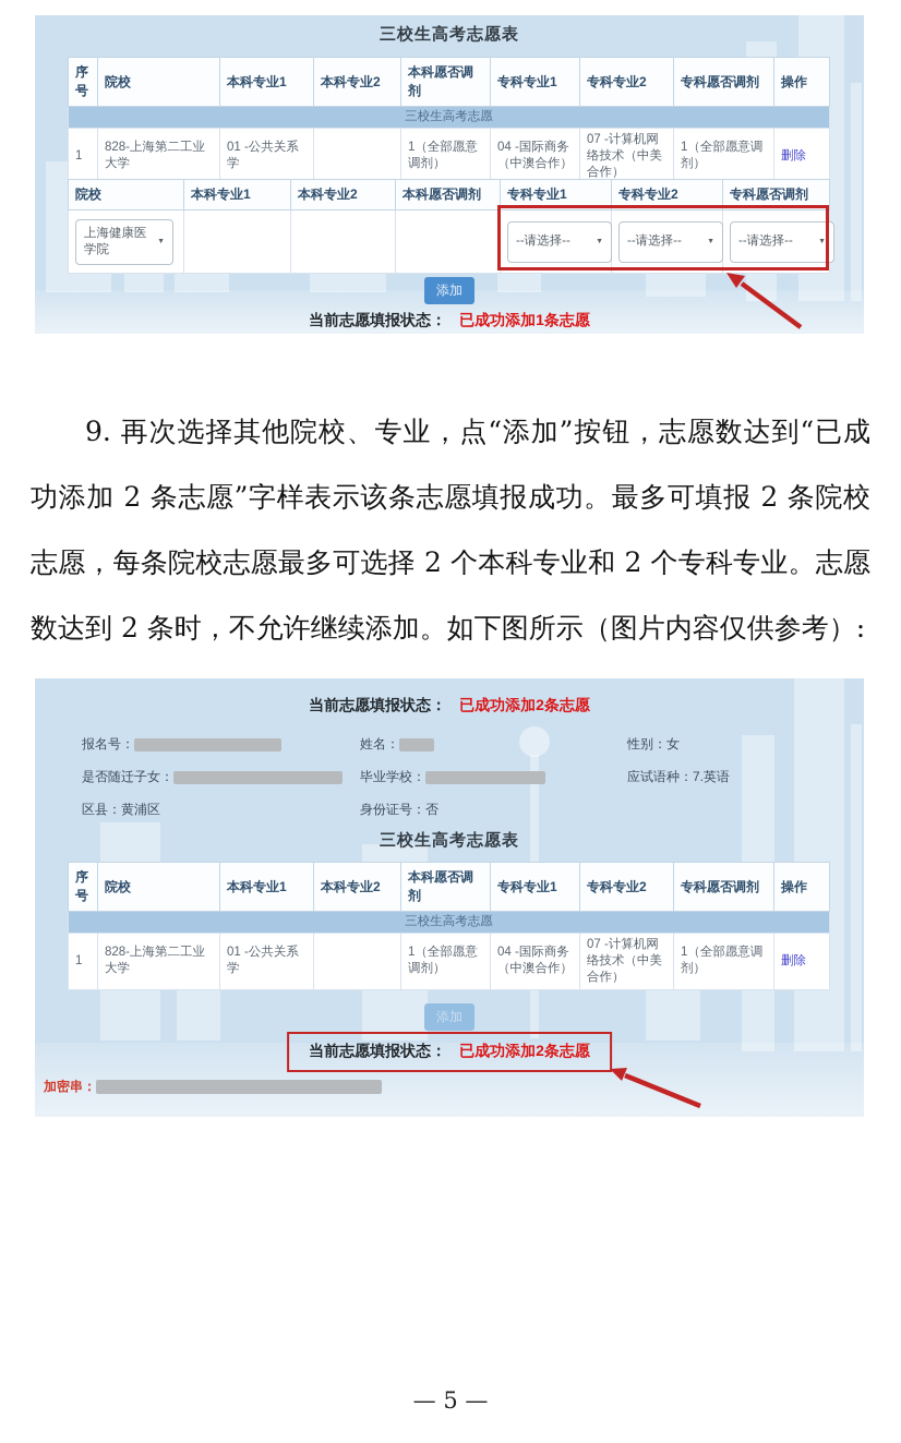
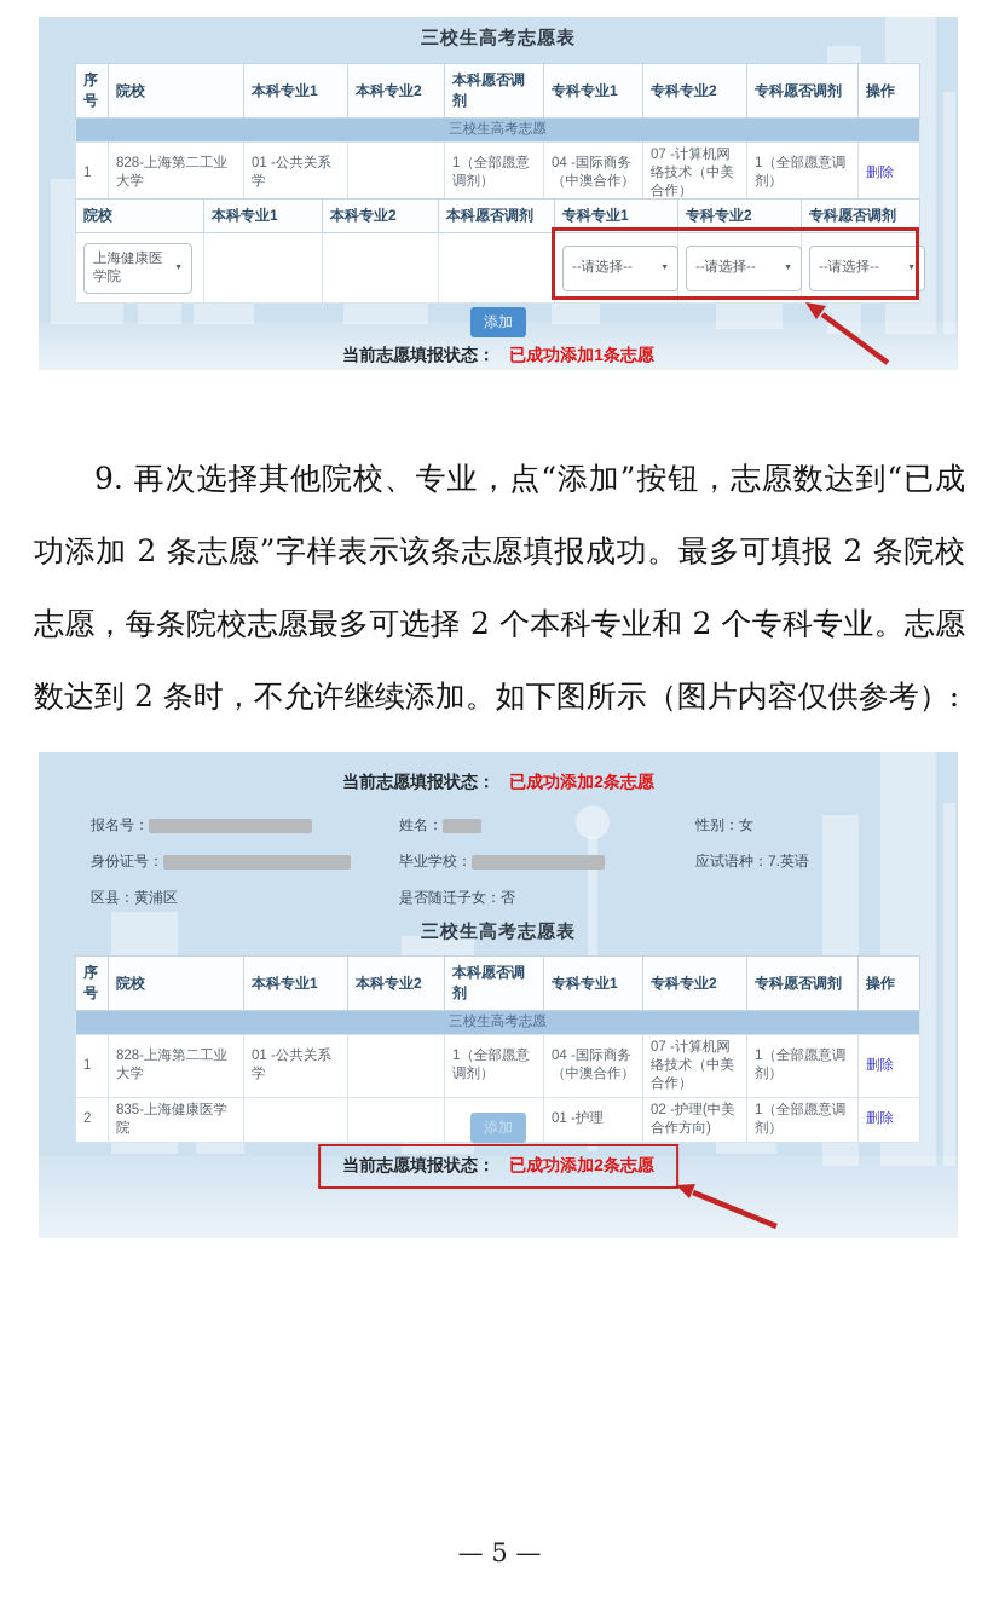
  三校生高考志愿表
  序号	院校	本科专业1	本科专业2	本科愿否调剂	专科专业1	专科专业2	专科愿否调剂	操作
  三校生高考志愿
  1	828-上海第二工业大学	01 -公共关系学		1（全部愿意调剂）	04 -国际商务（中澳合作）	07 -计算机网络技术（中美合作）	1（全部愿意调剂）	删除
  院校	本科专业1	本科专业2	本科愿否调剂	专科专业1	专科专业2	专科愿否调剂
  上海健康医学院				--请选择--	--请选择--	--请选择--
  添加
  当前志愿填报状态： 已成功添加1条志愿
  9. 再次选择其他院校、专业，点“添加”按钮，志愿数达到“已成功添加 2 条志愿”字样表示该条志愿填报成功。最多可填报 2 条院校志愿，每条院校志愿最多可选择 2 个本科专业和 2 个专科专业。志愿数达到 2 条时，不允许继续添加。如下图所示（图片内容仅供参考）:
  当前志愿填报状态： 已成功添加2条志愿
  报名号：
  姓名：
  性别：女
- 是否随迁子女：
+ 身份证号：
  毕业学校：
  应试语种：7.英语
  区县：黄浦区
- 身份证号：否
+ 是否随迁子女：否
  三校生高考志愿表
  序号	院校	本科专业1	本科专业2	本科愿否调剂	专科专业1	专科专业2	专科愿否调剂	操作
  三校生高考志愿
  1	828-上海第二工业大学	01 -公共关系学		1（全部愿意调剂）	04 -国际商务（中澳合作）	07 -计算机网络技术（中美合作）	1（全部愿意调剂）	删除
+ 2	835-上海健康医学院				01 -护理	02 -护理(中美合作方向)	1（全部愿意调剂）	删除
  添加
  当前志愿填报状态： 已成功添加2条志愿
- 加密串：
  — 5 —
